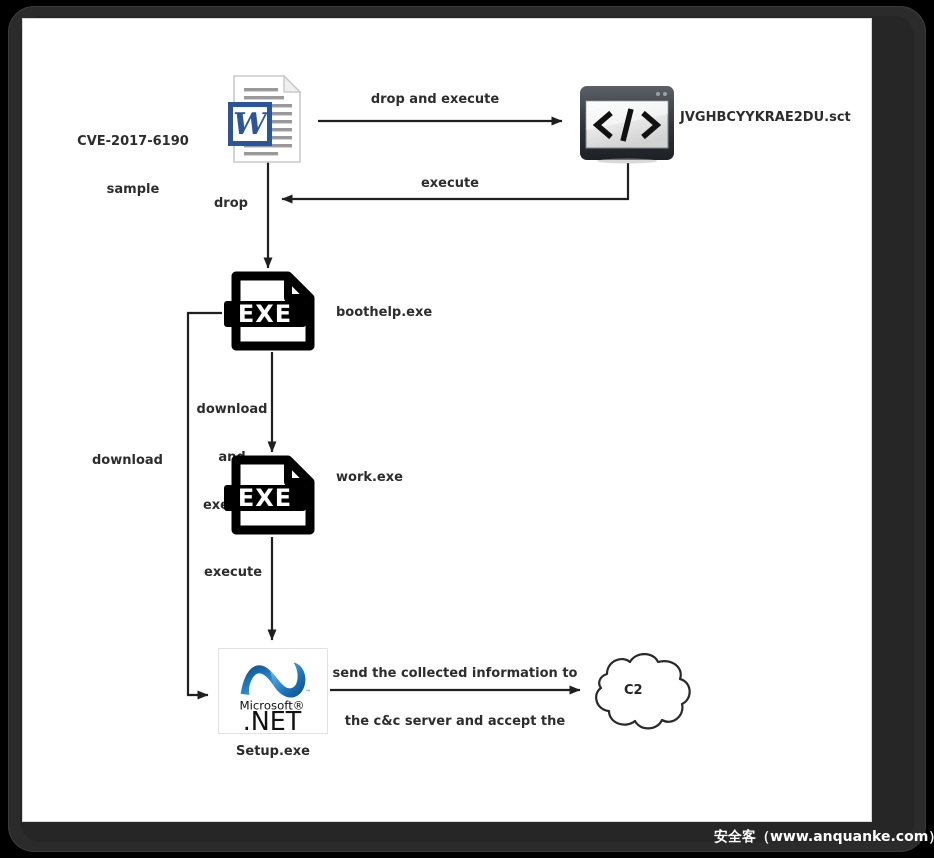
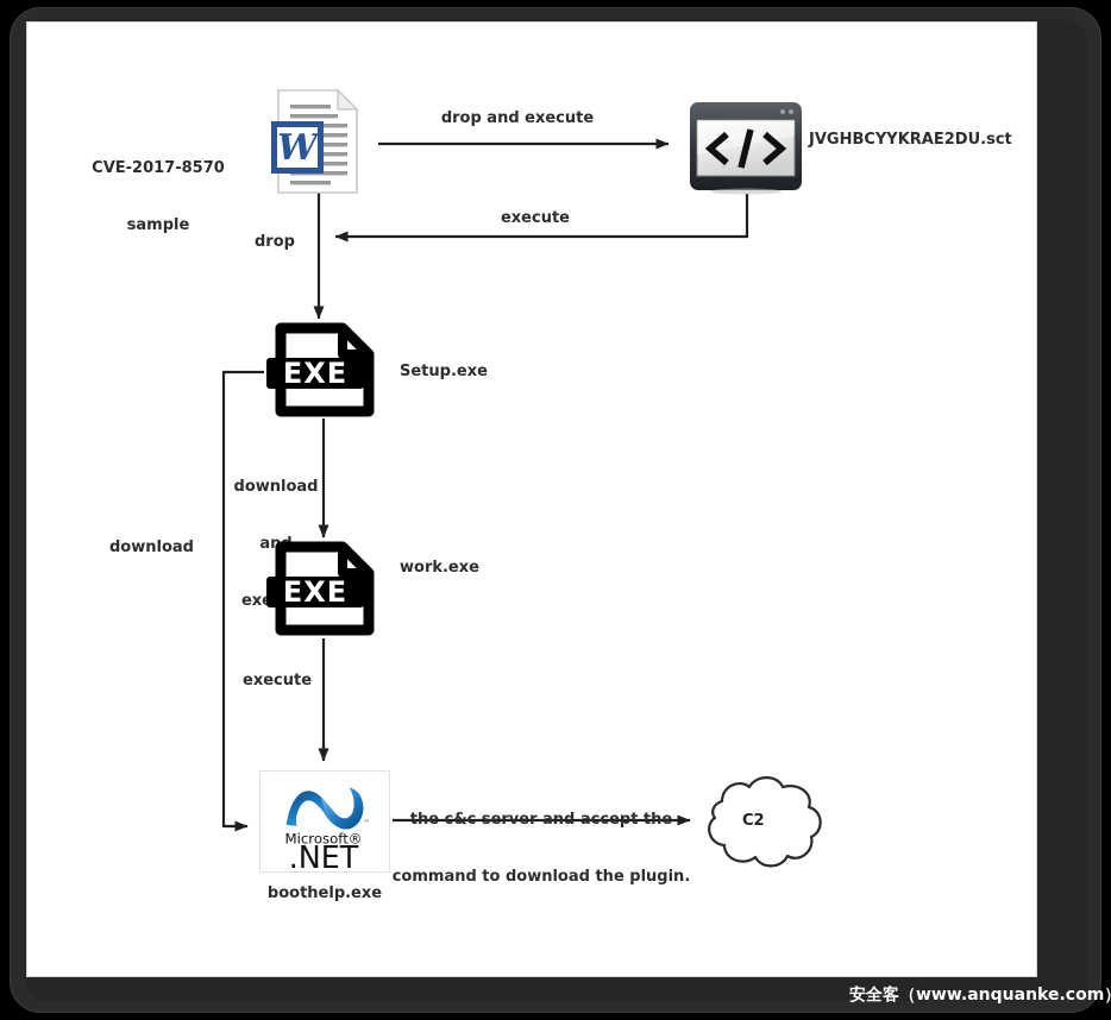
  W
- CVE-2017-6190
+ CVE-2017-8570
  sample
  JVGHBCYYKRAE2DU.sct
  drop and execute
  execute
  drop
  EXE
- boothelp.exe
+ Setup.exe
  download
  download
  EXE
  work.exe
  execute
  Microsoft®
  .NET
- Setup.exe
+ boothelp.exe
- send the collected information to
  the c&c server and accept the
+ command to download the plugin.
  C2
  安全客（www.anquanke.com
